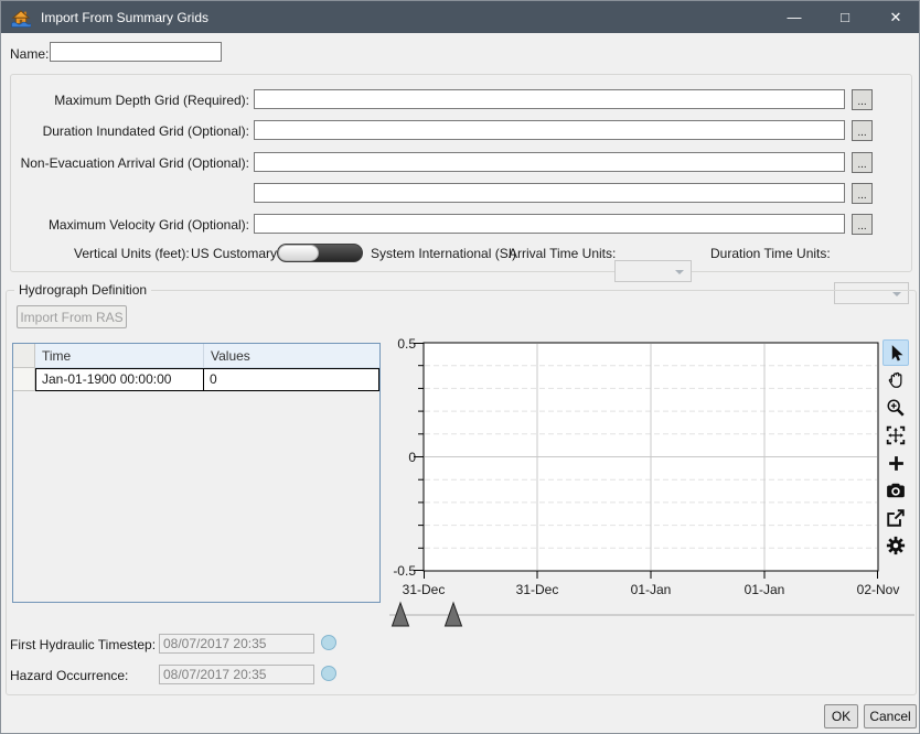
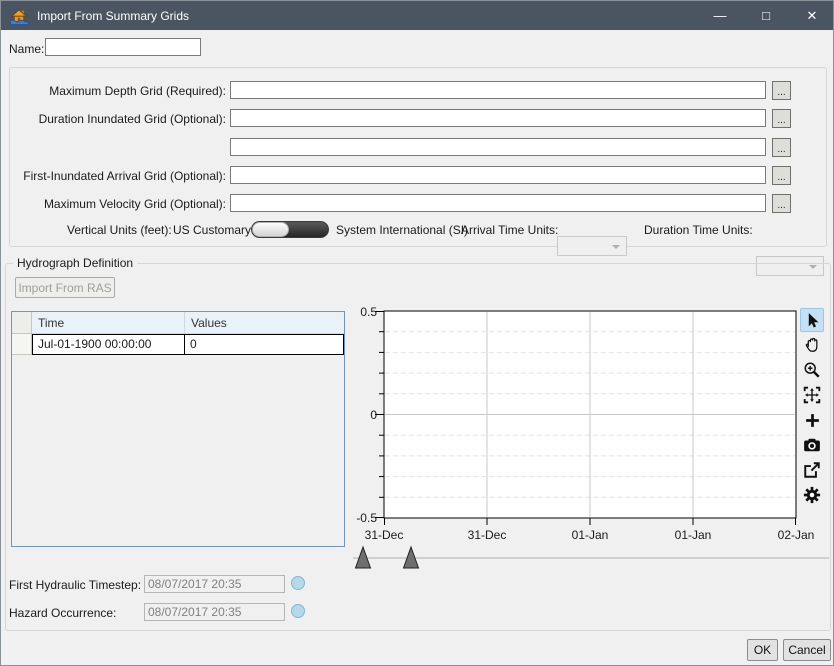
  Import From Summary Grids
  —
  □
  ✕
  Name:
  Maximum Depth Grid (Required):
  ...
  Duration Inundated Grid (Optional):
  ...
- Non-Evacuation Arrival Grid (Optional):
  ...
+ First-Inundated Arrival Grid (Optional):
  ...
  Maximum Velocity Grid (Optional):
  ...
  Vertical Units (feet):
  US Customary
  System International (SI)
  Arrival Time Units:
  Duration Time Units:
  Hydrograph Definition
  Import From RAS
  Time
  Values
- Jan-01-1900 00:00:00
+ Jul-01-1900 00:00:00
  0
  0.5
  0
  -0.5
  31-Dec
  31-Dec
  01-Jan
  01-Jan
- 02-Nov
+ 02-Jan
  First Hydraulic Timestep:
  08/07/2017 20:35
  Hazard Occurrence:
  08/07/2017 20:35
  OK
  Cancel
